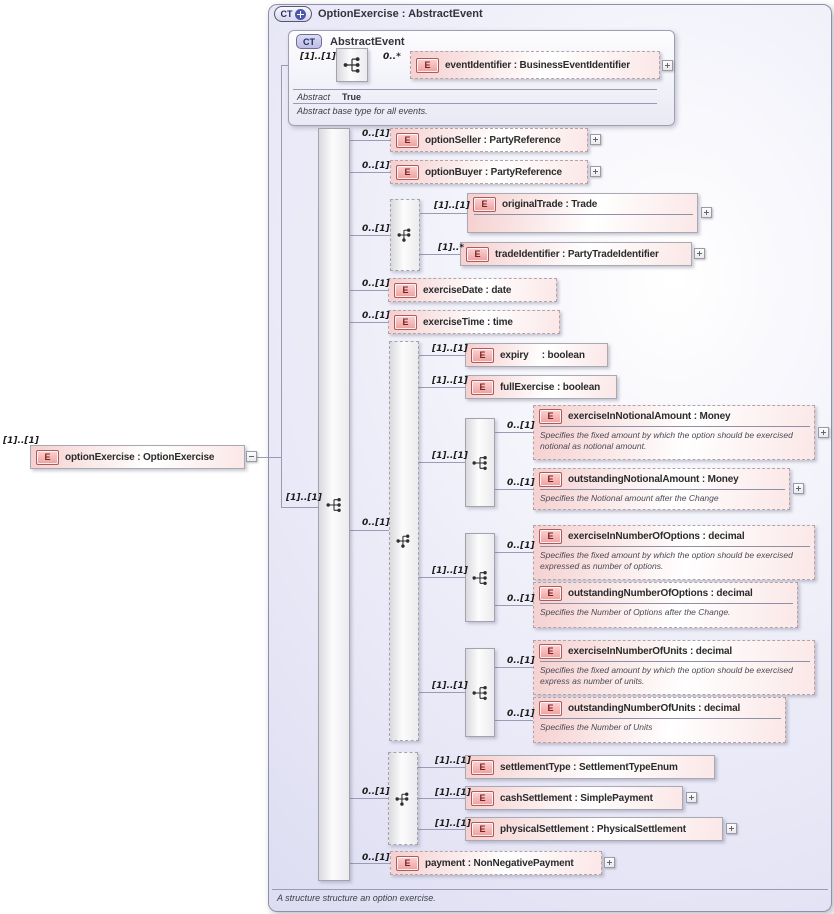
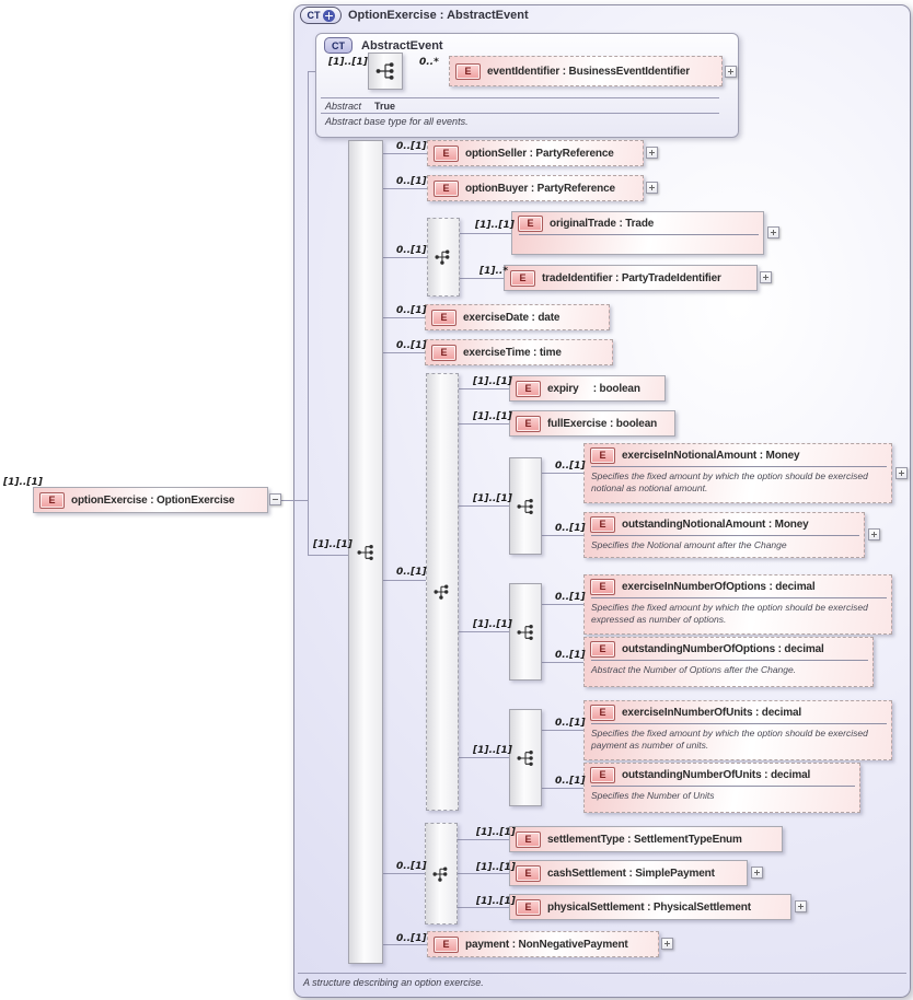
  CT
  OptionExercise : AbstractEvent
  CT
  AbstractEvent
  Abstract
  True
  Abstract base type for all events.
  E
  optionExercise : OptionExercise
  E
  eventIdentifier : BusinessEventIdentifier
  E
  optionSeller : PartyReference
  E
  optionBuyer : PartyReference
  E
  originalTrade : Trade
  E
  tradeIdentifier : PartyTradeIdentifier
  E
  exerciseDate : date
  E
  exerciseTime : time
  E
  expiry : boolean
  E
  fullExercise : boolean
  E
  exerciseInNotionalAmount : Money
  Specifies the fixed amount by which the option should be exercised notional as notional amount.
  E
  outstandingNotionalAmount : Money
  Specifies the Notional amount after the Change
  E
  exerciseInNumberOfOptions : decimal
  Specifies the fixed amount by which the option should be exercised expressed as number of options.
  E
  outstandingNumberOfOptions : decimal
- Specifies the Number of Options after the Change.
+ Abstract the Number of Options after the Change.
  E
  exerciseInNumberOfUnits : decimal
- Specifies the fixed amount by which the option should be exercised express as number of units.
+ Specifies the fixed amount by which the option should be exercised payment as number of units.
  E
  outstandingNumberOfUnits : decimal
  Specifies the Number of Units
  E
  settlementType : SettlementTypeEnum
  E
  cashSettlement : SimplePayment
  E
  physicalSettlement : PhysicalSettlement
  E
  payment : NonNegativePayment
  [1]..[1]
  0..*
  [1]..[1]
  [1]..[1]
  0..[1]
  0..[1]
  0..[1]
  [1]..[1]
  [1]..*
  0..[1]
  0..[1]
  0..[1]
  [1]..[1]
  [1]..[1]
  [1]..[1]
  0..[1]
  0..[1]
  [1]..[1]
  0..[1]
  0..[1]
  [1]..[1]
  0..[1]
  0..[1]
  0..[1]
  [1]..[1]
  [1]..[1]
  [1]..[1]
  0..[1]
- A structure structure an option exercise.
+ A structure describing an option exercise.
